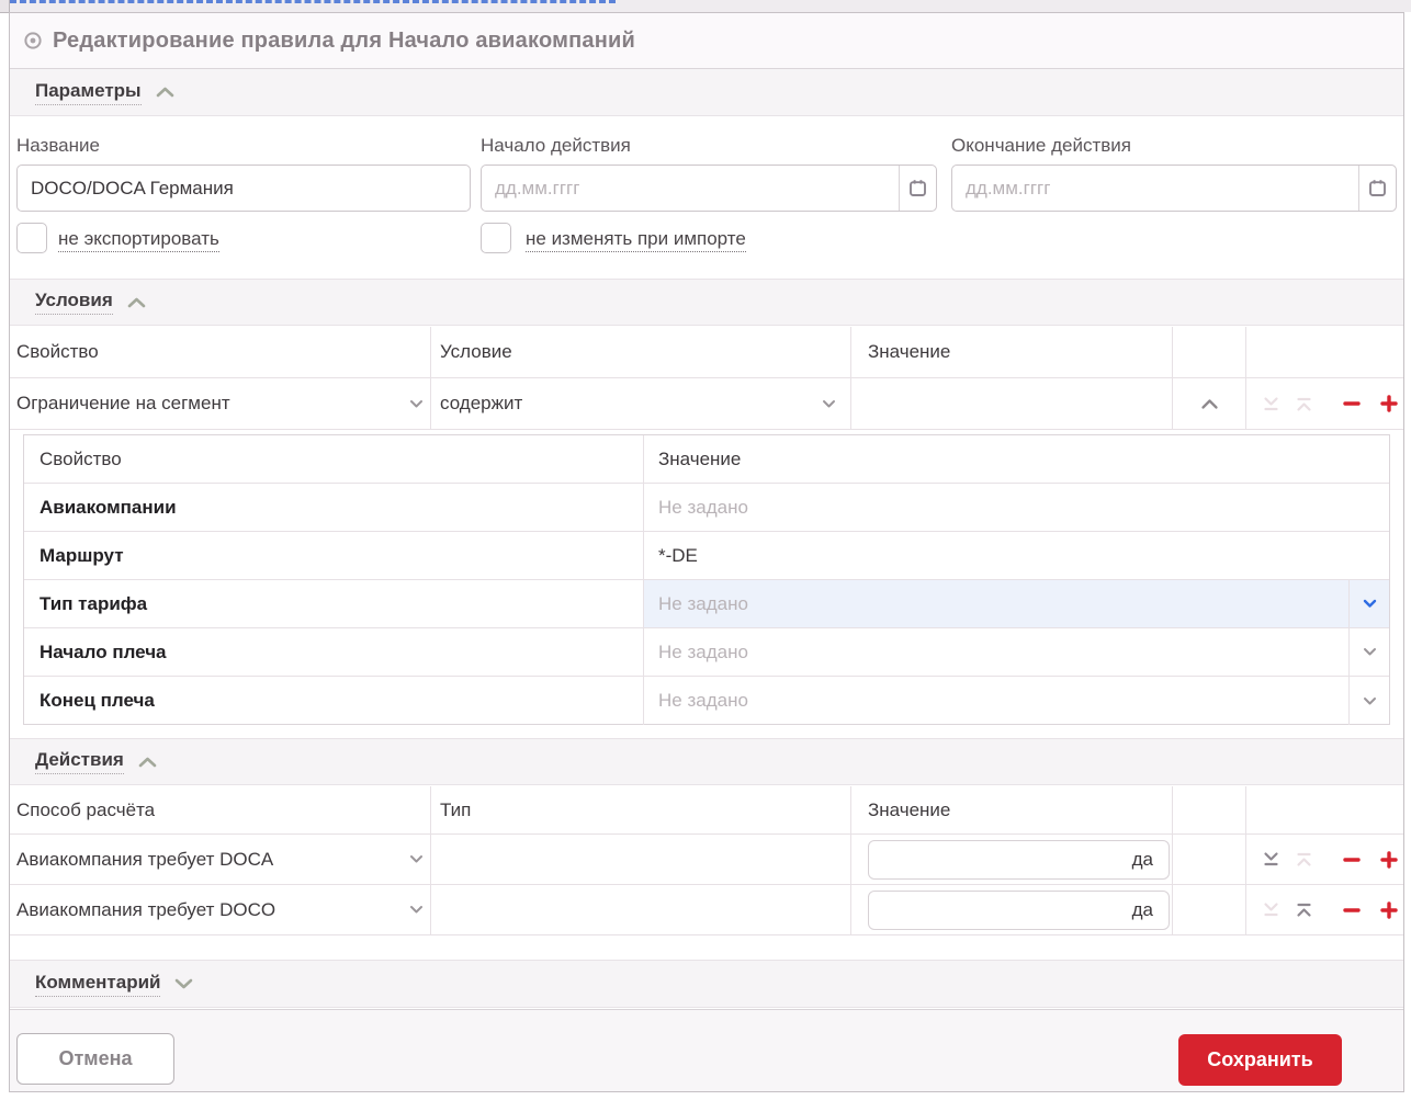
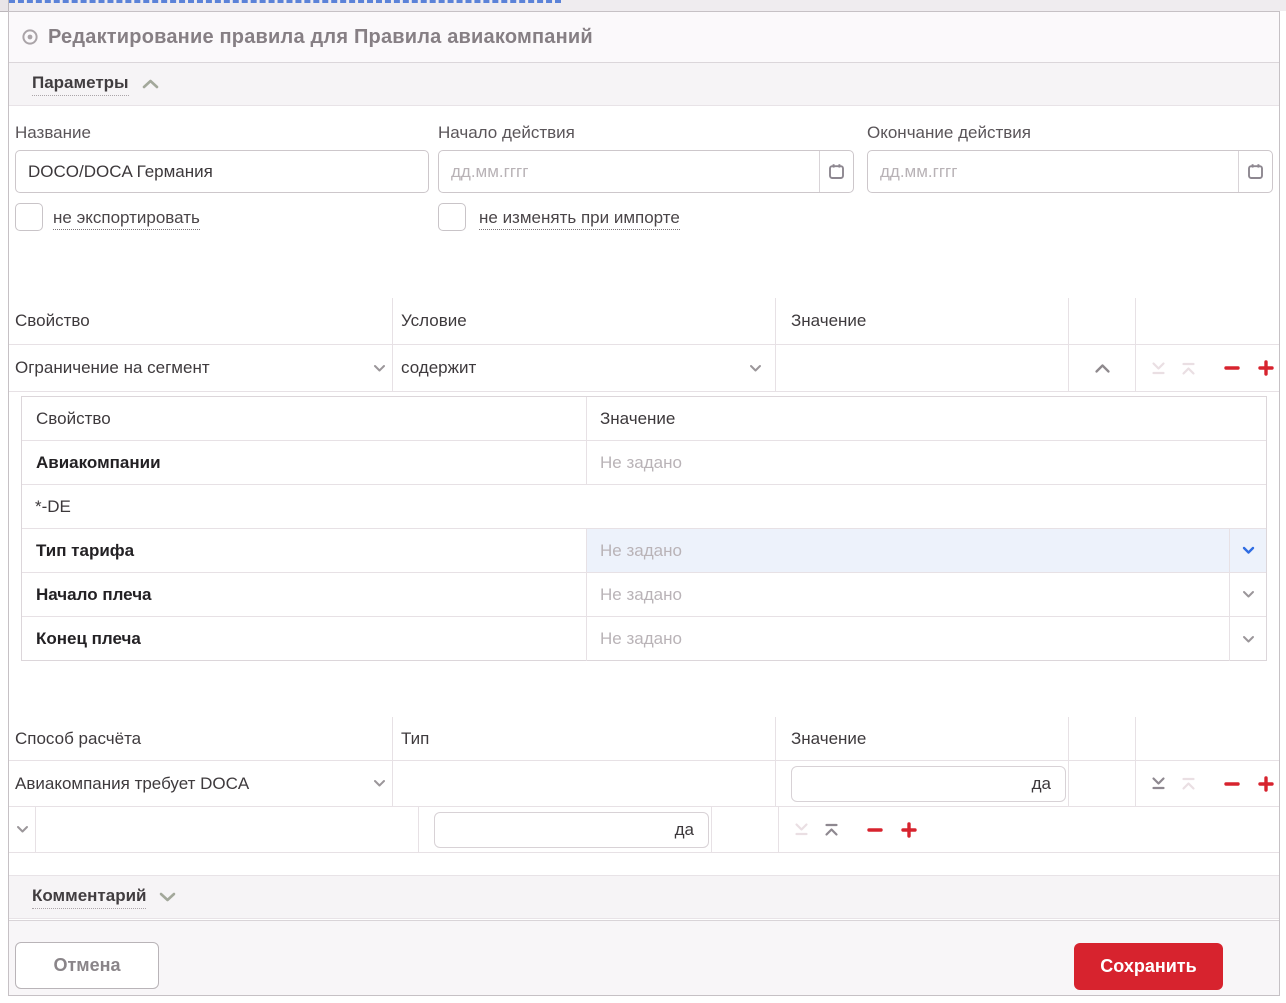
- Редактирование правила для Начало авиакомпаний
+ Редактирование правила для Правила авиакомпаний
  Параметры
  Название
  Начало действия
  Окончание действия
  DOCO/DOCA Германия
  дд.мм.гггг
  дд.мм.гггг
  не экспортировать
  не изменять при импорте
- Условия
  Свойство
  Условие
  Значение
  Ограничение на сегмент
  содержит
  Свойство
  Значение
  Авиакомпании
  Не задано
- Маршрут
  *-DE
  Тип тарифа
  Не задано
  Начало плеча
  Не задано
  Конец плеча
  Не задано
- Действия
  Способ расчёта
  Тип
  Значение
  Авиакомпания требует DOCA
  да
- Авиакомпания требует DOCO
  да
  Комментарий
  Отмена
  Сохранить
